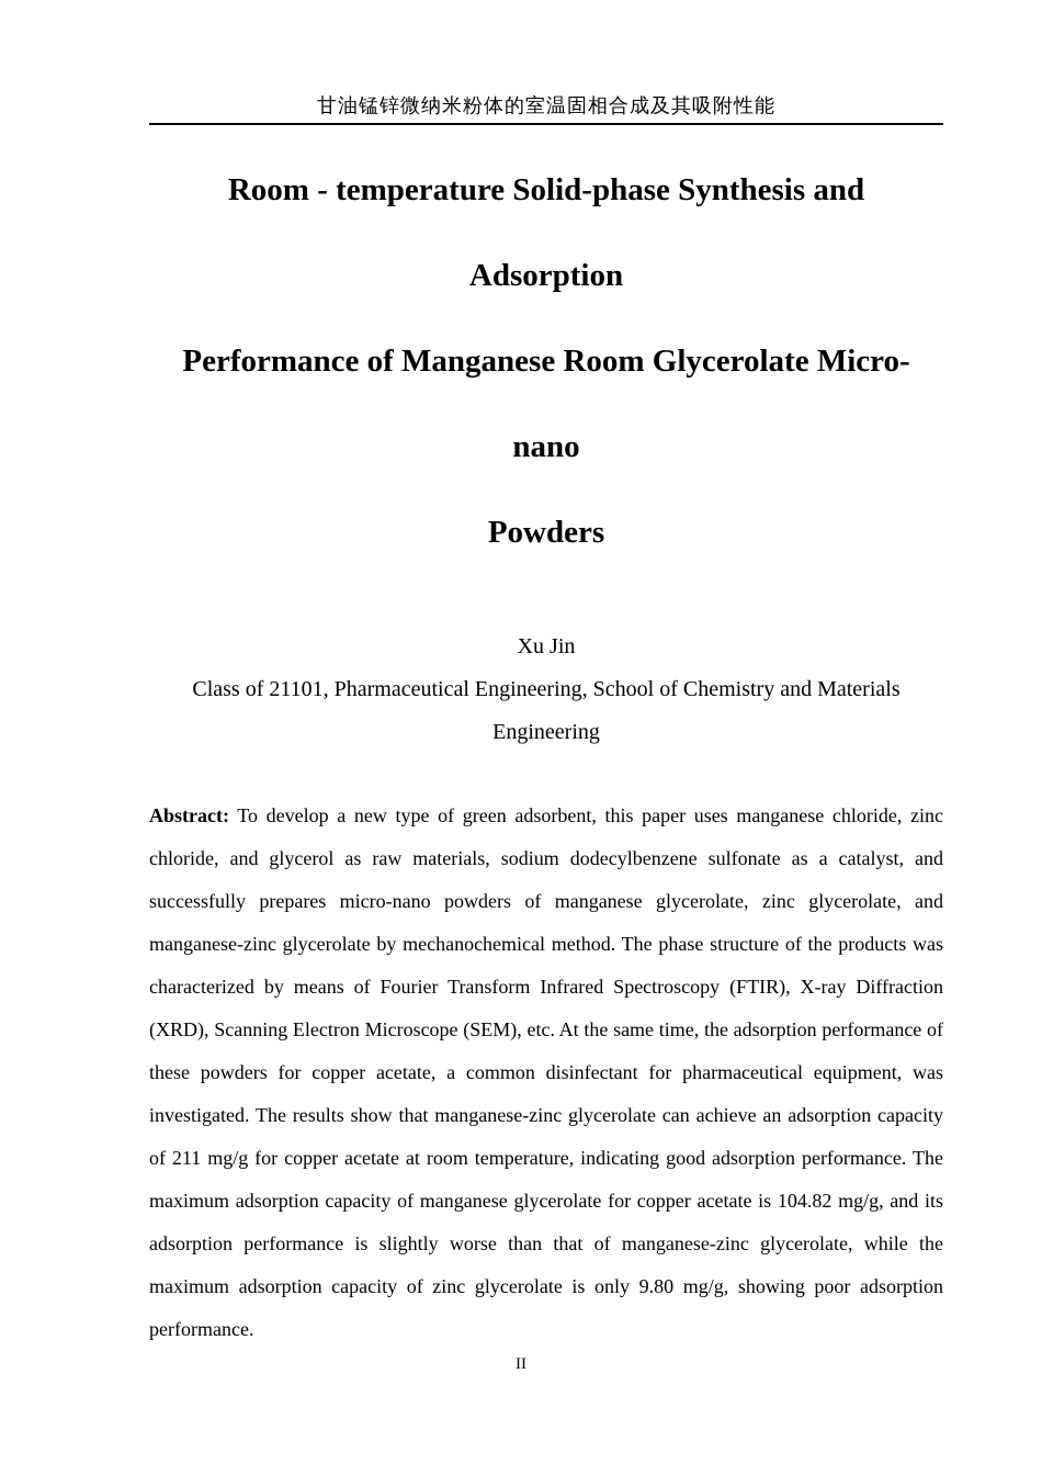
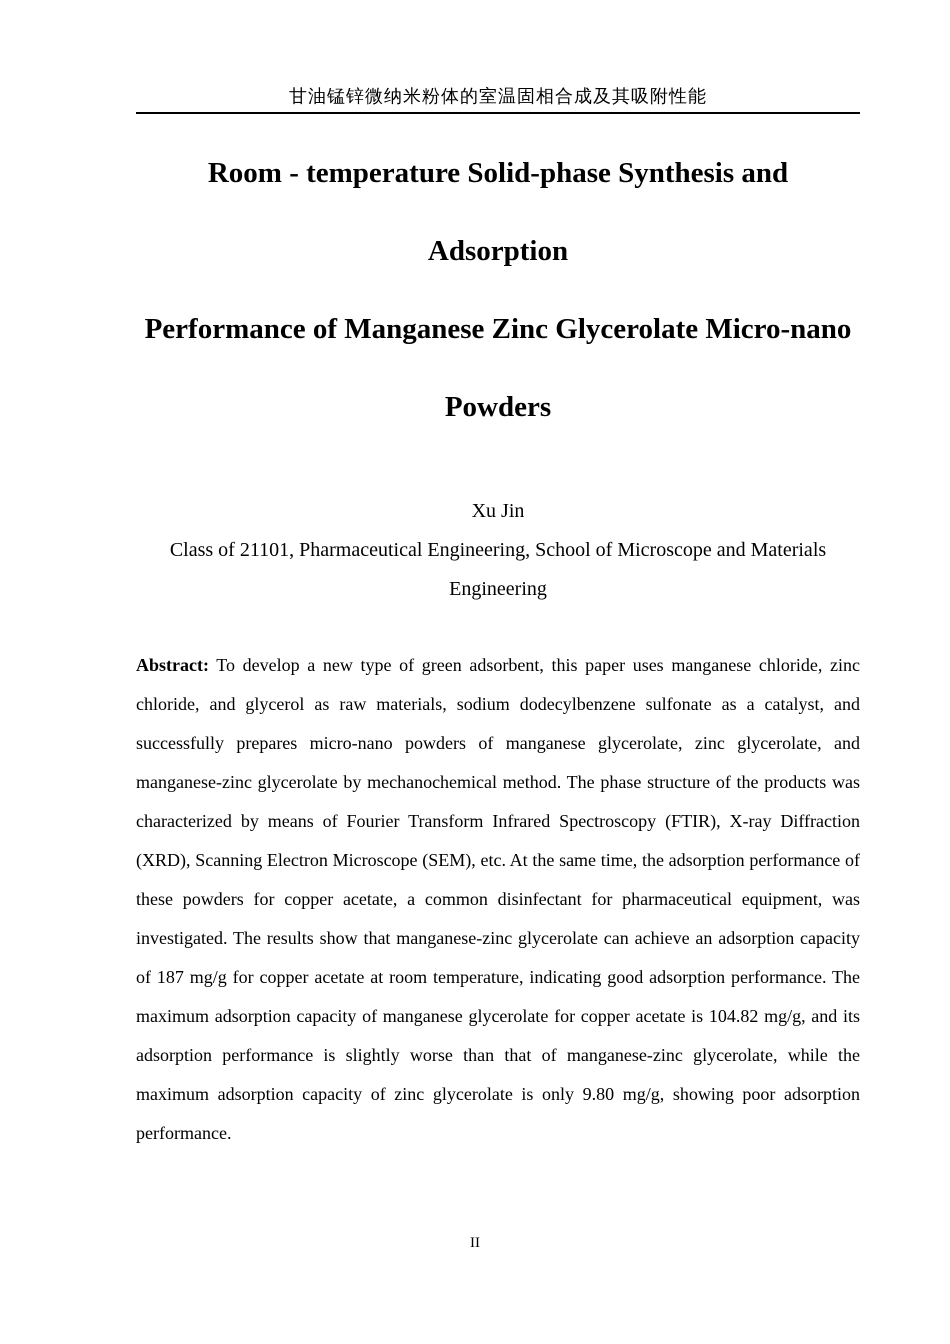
  甘油锰锌微纳米粉体的室温固相合成及其吸附性能
  Room - temperature Solid-phase Synthesis and Adsorption
- Performance of Manganese Room Glycerolate Micro-nano
+ Performance of Manganese Zinc Glycerolate Micro-nano
  Powders
  Xu Jin
- Class of 21101, Pharmaceutical Engineering, School of Chemistry and Materials Engineering
+ Class of 21101, Pharmaceutical Engineering, School of Microscope and Materials Engineering
- Abstract: To develop a new type of green adsorbent, this paper uses manganese chloride, zinc chloride, and glycerol as raw materials, sodium dodecylbenzene sulfonate as a catalyst, and successfully prepares micro-nano powders of manganese glycerolate, zinc glycerolate, and manganese-zinc glycerolate by mechanochemical method. The phase structure of the products was characterized by means of Fourier Transform Infrared Spectroscopy (FTIR), X-ray Diffraction (XRD), Scanning Electron Microscope (SEM), etc. At the same time, the adsorption performance of these powders for copper acetate, a common disinfectant for pharmaceutical equipment, was investigated. The results show that manganese-zinc glycerolate can achieve an adsorption capacity of 211 mg/g for copper acetate at room temperature, indicating good adsorption performance. The maximum adsorption capacity of manganese glycerolate for copper acetate is 104.82 mg/g, and its adsorption performance is slightly worse than that of manganese-zinc glycerolate, while the maximum adsorption capacity of zinc glycerolate is only 9.80 mg/g, showing poor adsorption performance.
+ Abstract: To develop a new type of green adsorbent, this paper uses manganese chloride, zinc chloride, and glycerol as raw materials, sodium dodecylbenzene sulfonate as a catalyst, and successfully prepares micro-nano powders of manganese glycerolate, zinc glycerolate, and manganese-zinc glycerolate by mechanochemical method. The phase structure of the products was characterized by means of Fourier Transform Infrared Spectroscopy (FTIR), X-ray Diffraction (XRD), Scanning Electron Microscope (SEM), etc. At the same time, the adsorption performance of these powders for copper acetate, a common disinfectant for pharmaceutical equipment, was investigated. The results show that manganese-zinc glycerolate can achieve an adsorption capacity of 187 mg/g for copper acetate at room temperature, indicating good adsorption performance. The maximum adsorption capacity of manganese glycerolate for copper acetate is 104.82 mg/g, and its adsorption performance is slightly worse than that of manganese-zinc glycerolate, while the maximum adsorption capacity of zinc glycerolate is only 9.80 mg/g, showing poor adsorption performance.
  II
